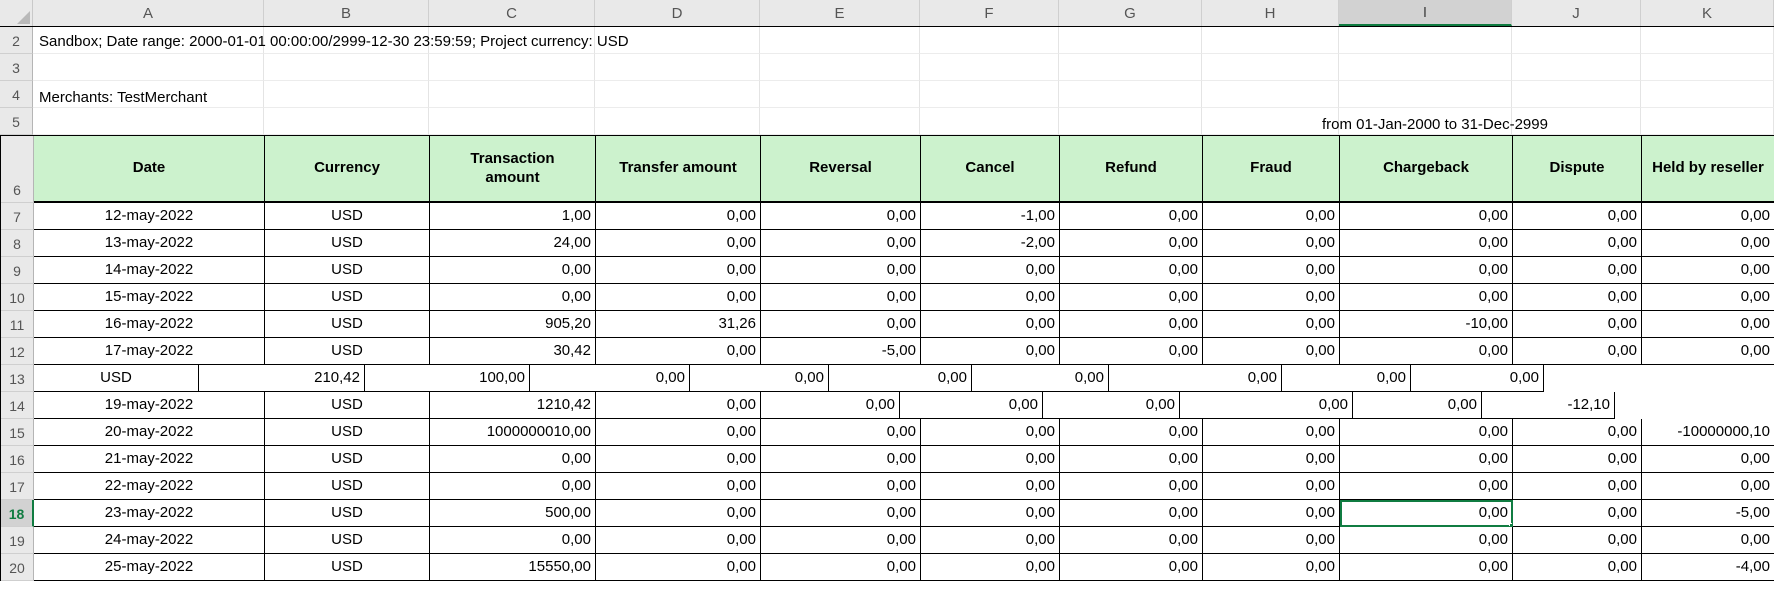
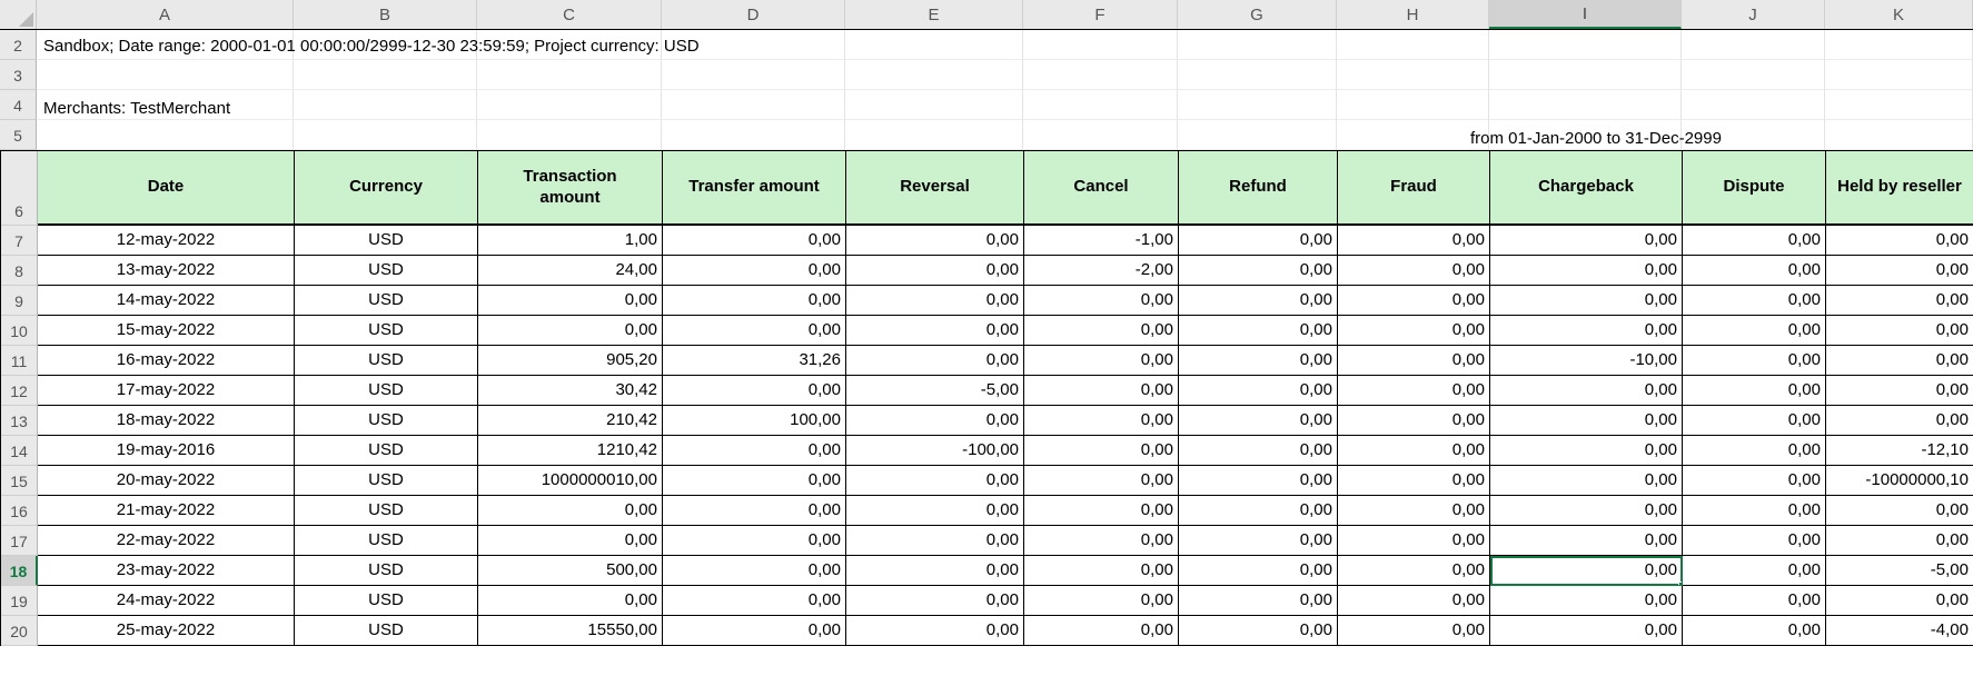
  A
  B
  C
  D
  E
  F
  G
  H
  I
  J
  K
  2
  3
  4
  5
  Sandbox; Date range: 2000-01-01 00:00:00/2999-12-30 23:59:59; Project currency: USD
  Merchants: TestMerchant
  from 01-Jan-2000 to 31-Dec-2999
  6
  Date
  Currency
  Transaction amount
  Transfer amount
  Reversal
  Cancel
  Refund
  Fraud
  Chargeback
  Dispute
  Held by reseller
  7
  12-may-2022
  USD
  1,00
  0,00
  0,00
  -1,00
  0,00
  0,00
  0,00
  0,00
  0,00
  8
  13-may-2022
  USD
  24,00
  0,00
  0,00
  -2,00
  0,00
  0,00
  0,00
  0,00
  0,00
  9
  14-may-2022
  USD
  0,00
  0,00
  0,00
  0,00
  0,00
  0,00
  0,00
  0,00
  0,00
  10
  15-may-2022
  USD
  0,00
  0,00
  0,00
  0,00
  0,00
  0,00
  0,00
  0,00
  0,00
  11
  16-may-2022
  USD
  905,20
  31,26
  0,00
  0,00
  0,00
  0,00
  -10,00
  0,00
  0,00
  12
  17-may-2022
  USD
  30,42
  0,00
  -5,00
  0,00
  0,00
  0,00
  0,00
  0,00
  0,00
  13
+ 18-may-2022
  USD
  210,42
  100,00
  0,00
  0,00
  0,00
  0,00
  0,00
  0,00
  0,00
  14
- 19-may-2022
+ 19-may-2016
  USD
  1210,42
  0,00
+ -100,00
  0,00
  0,00
  0,00
  0,00
  0,00
  -12,10
  15
  20-may-2022
  USD
  1000000010,00
  0,00
  0,00
  0,00
  0,00
  0,00
  0,00
  0,00
  -10000000,10
  16
  21-may-2022
  USD
  0,00
  0,00
  0,00
  0,00
  0,00
  0,00
  0,00
  0,00
  0,00
  17
  22-may-2022
  USD
  0,00
  0,00
  0,00
  0,00
  0,00
  0,00
  0,00
  0,00
  0,00
  18
  23-may-2022
  USD
  500,00
  0,00
  0,00
  0,00
  0,00
  0,00
  0,00
  0,00
  -5,00
  19
  24-may-2022
  USD
  0,00
  0,00
  0,00
  0,00
  0,00
  0,00
  0,00
  0,00
  0,00
  20
  25-may-2022
  USD
  15550,00
  0,00
  0,00
  0,00
  0,00
  0,00
  0,00
  0,00
  -4,00
